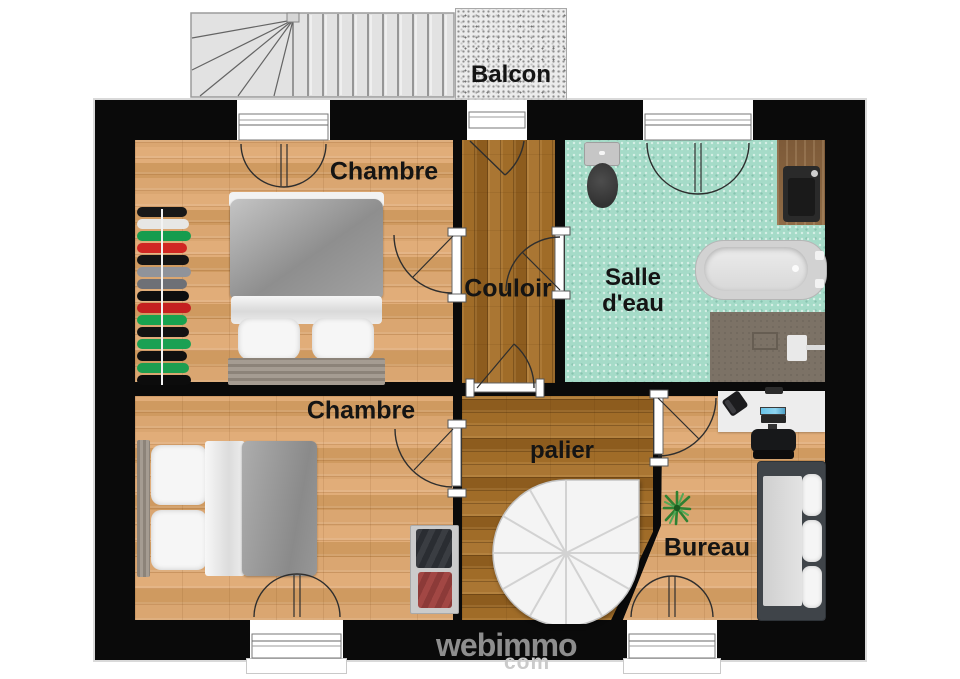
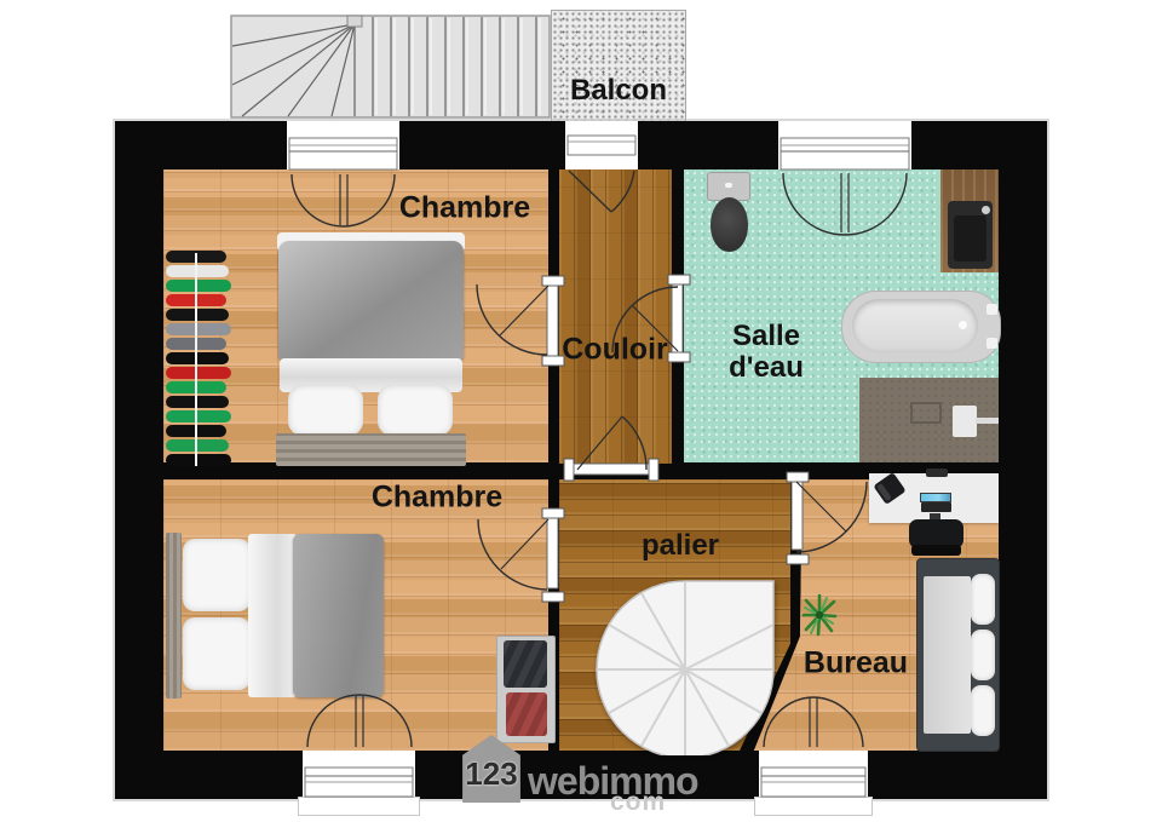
  Balcon
  Chambre
  Couloir
  Salle d'eau
  Chambre
  palier
  Bureau
+ 123
  webimmo
  com
